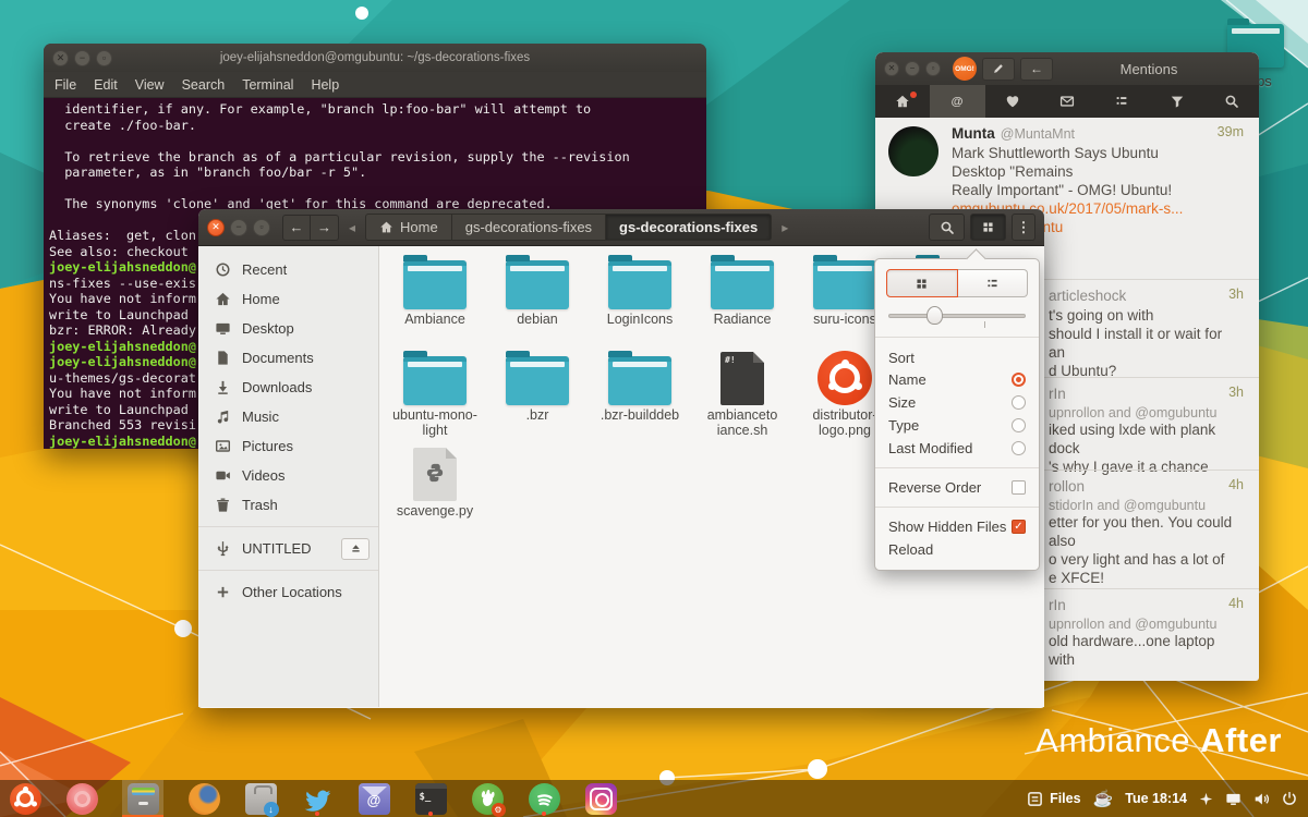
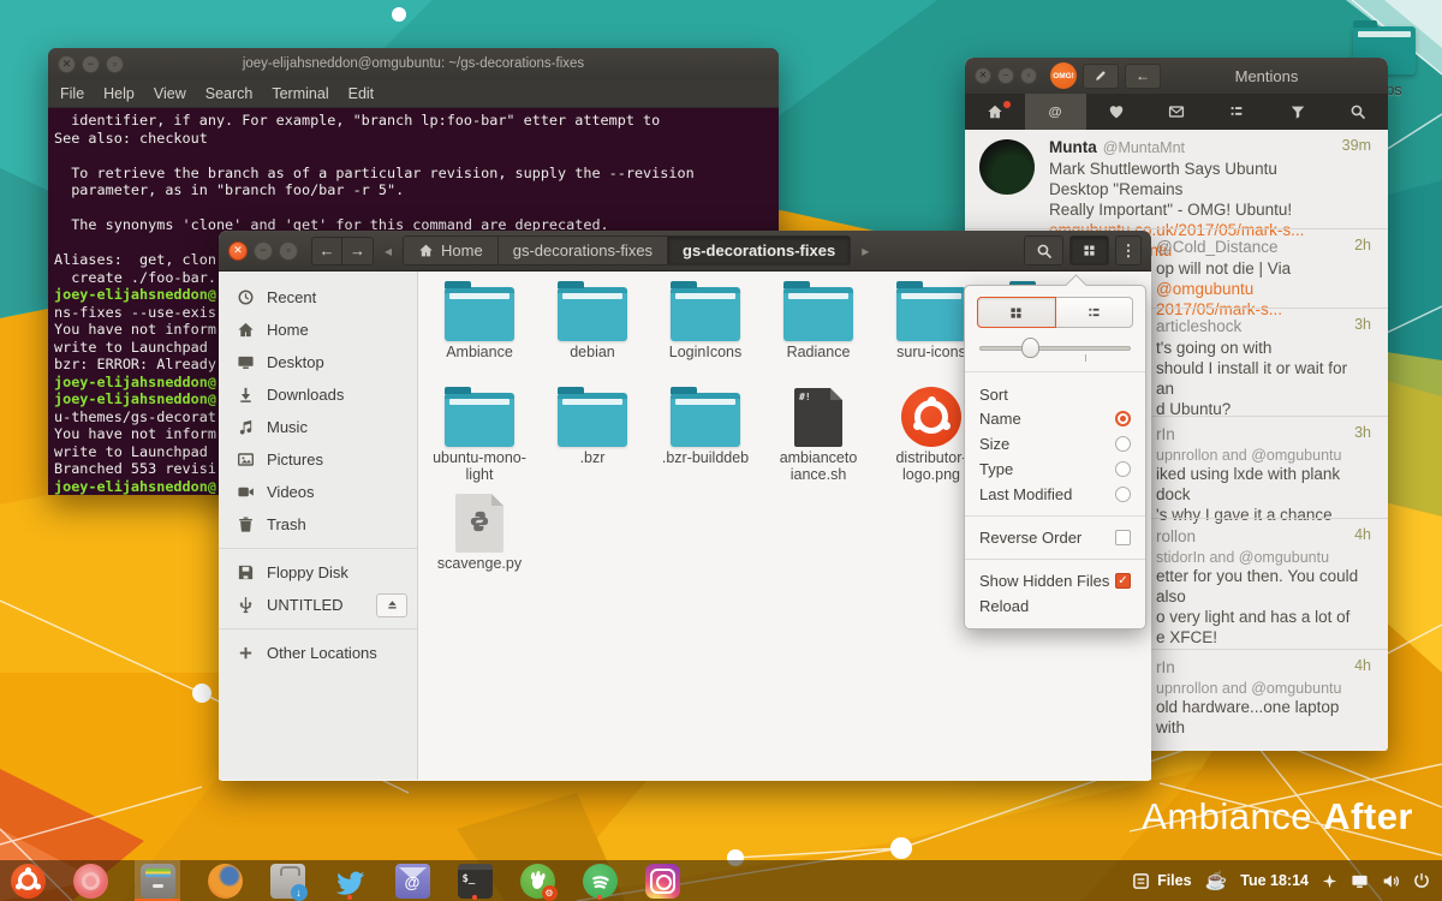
  Ambiance After
  ✕
  joey-elijahsneddon@omgubuntu: ~/gs-decorations-fixes
  File
- Edit
+ Help
  View
  Search
  Terminal
- Help
+ Edit
- identifier, if any. For example, "branch lp:foo-bar" will attempt to
+ identifier, if any. For example, "branch lp:foo-bar" etter attempt to
- create ./foo-bar.
+ See also: checkout
  To retrieve the branch as of a particular revision, supply the --revision
  parameter, as in "branch foo/bar -r 5".
  The synonyms 'clone' and 'get' for this command are deprecated.
  Aliases: get, clon
- See also: checkout
+ create ./foo-bar.
  joey-elijahsneddon@
  ns-fixes --use-exis
  You have not inform
  write to Launchpad
  bzr: ERROR: Already
  joey-elijahsneddon@
  joey-elijahsneddon@
  u-themes/gs-decorat
  You have not inform
  write to Launchpad
  Branched 553 revisi
  joey-elijahsneddon@
  ✕
  −
  ←
  Mentions
  @
  39m
  Munta @MuntaMnt
  Mark Shuttleworth Says Ubuntu Desktop "Remains
  Really Important" - OMG! Ubuntu!
+ 2h
+ @Cold_Distance
+ op will not die | Via @omgubuntu
+ 2017/05/mark-s...
  3h
  articleshock
  t's going on with
  should I install it or wait for an
  d Ubuntu?
  3h
  rIn
  upnrollon and @omgubuntu
  iked using lxde with plank dock
  's why I gave it a chance
  4h
  rollon
  stidorIn and @omgubuntu
  etter for you then. You could also
  o very light and has a lot of
  e XFCE!
  4h
  rIn
  upnrollon and @omgubuntu
  old hardware...one laptop with
  ✕
  ←
  →
  ◂
  Home
  gs-decorations-fixes
  gs-decorations-fixes
  ▸
  ⋮
  Recent
  Home
  Desktop
- Documents
  Downloads
  Music
  Pictures
  Videos
  Trash
+ Floppy Disk
  UNTITLED
  Other Locations
  Ambiance
  debian
  LoginIcons
  Radiance
  suru-icons
  ubuntu-mono-light
  .bzr
  .bzr-builddeb
  #!
  ambianceto iance.sh
  distributorlogo.png
  scavenge.py
  Sort
  Name
  Size
  Type
  Last Modified
  Reverse Order
  Show Hidden Files
  ✓
  Reload
  Files
  ☕
  Tue 18:14
